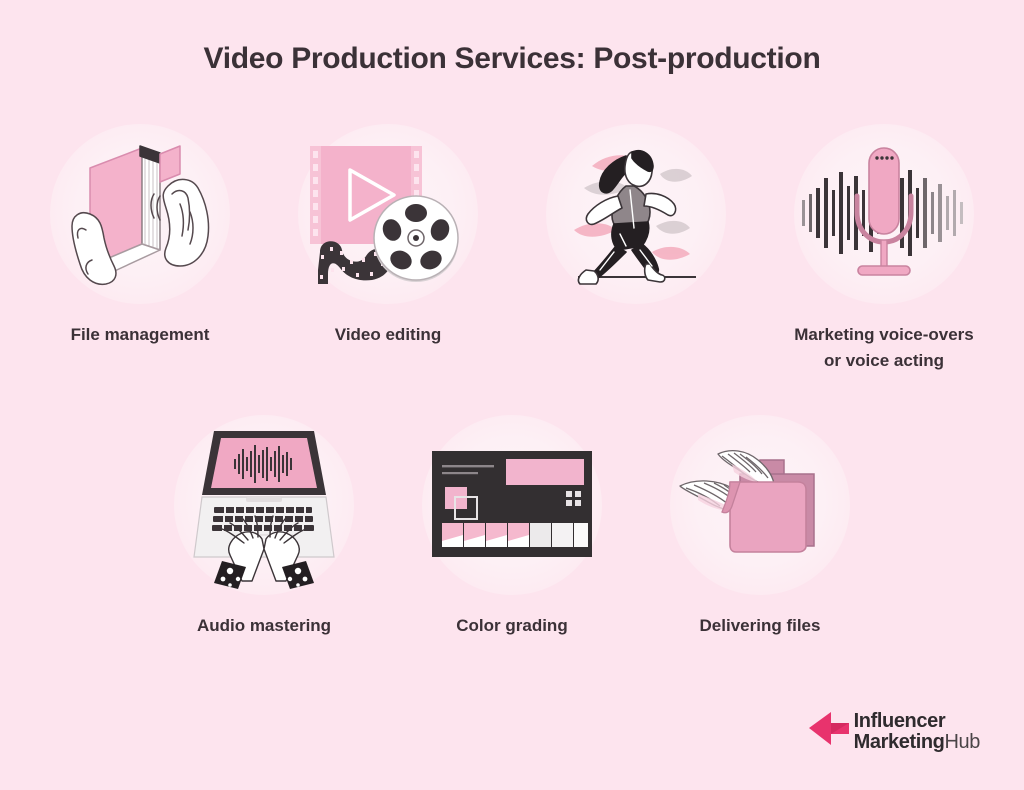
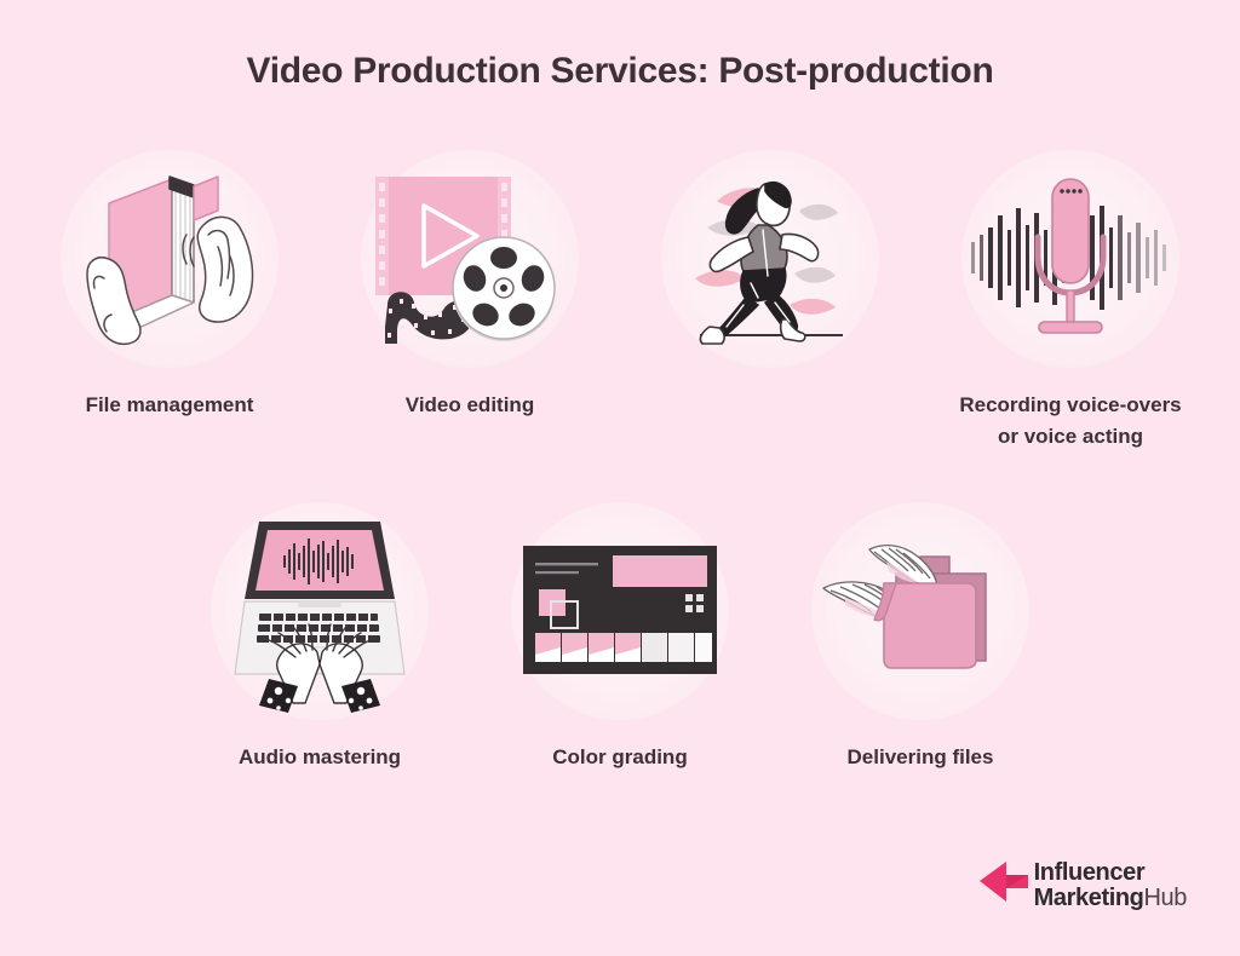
  Video Production Services: Post-production
  File management
  Video editing
- Marketing voice-overs or voice acting
+ Recording voice-overs or voice acting
  Audio mastering
  Color grading
  Delivering files
  Influencer
  MarketingHub
